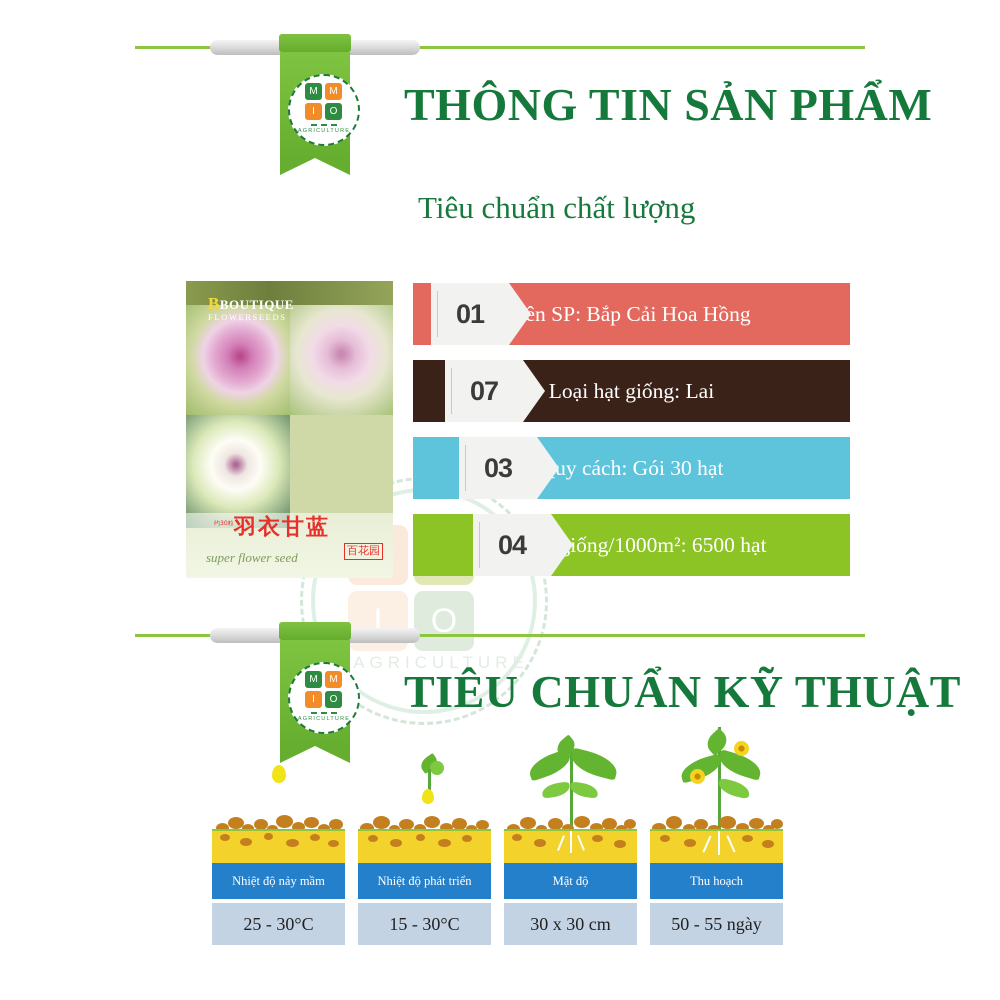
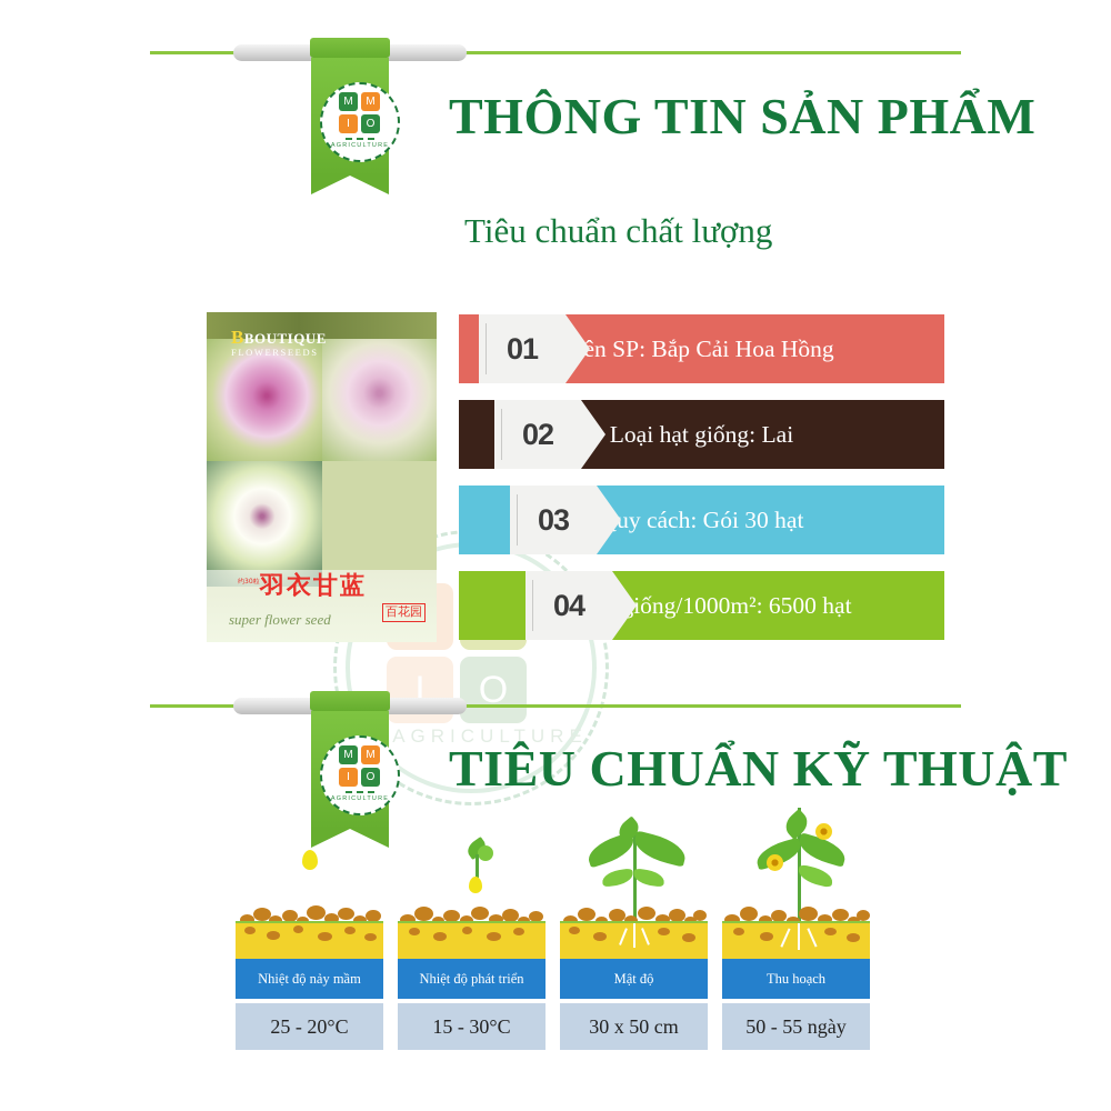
  I
  O
  AGRICULTURE
  M
  M
  I
  O
  THÔNG TIN SẢN PHẨM
  Tiêu chuẩn chất lượng
  BBOUTIQUE
  FLOWERSEEDS
  羽衣甘蓝
  super flower seed
  百花园
  n SP: Bắp Cải Hoa Hồng
  01
  Loại hạt giống: Lai
- 07
+ 02
  uy cách: Gói 30 hạt
  03
  iống/1000m²: 6500 hạt
  04
  M
  M
  I
  O
  TIÊU CHUẨN KỸ THUẬT
  Nhiệt độ nảy mầm
- 25 - 30°C
+ 25 - 20°C
  Nhiệt độ phát triển
  15 - 30°C
  Mật độ
- 30 x 30 cm
+ 30 x 50 cm
  Thu hoạch
  50 - 55 ngày
